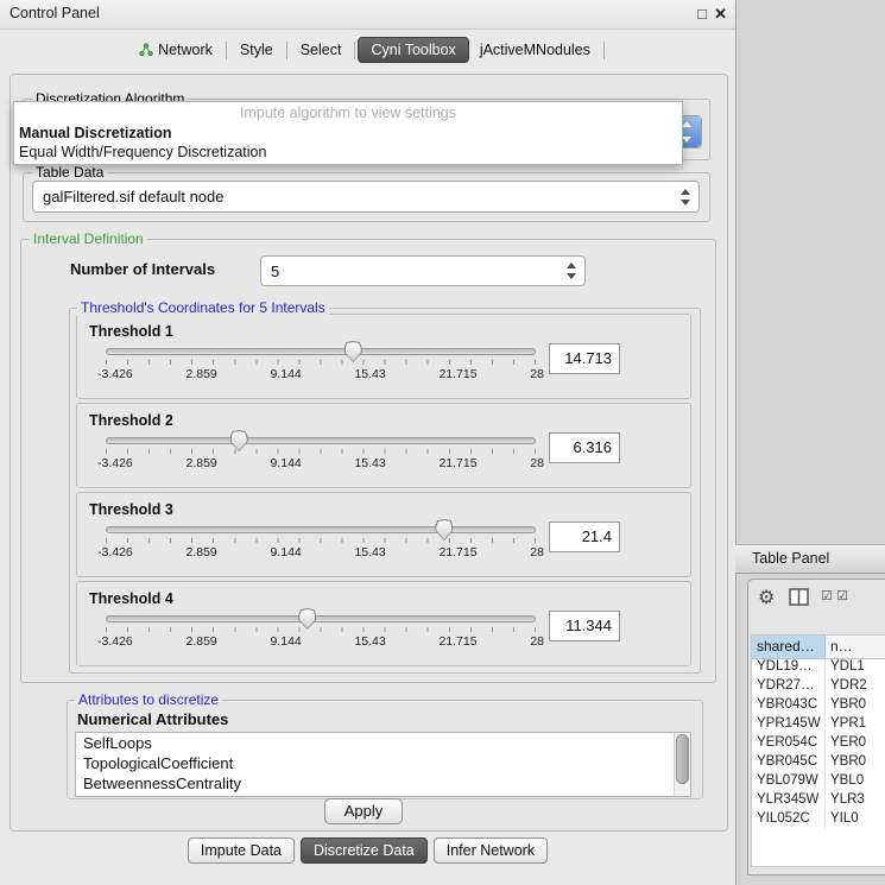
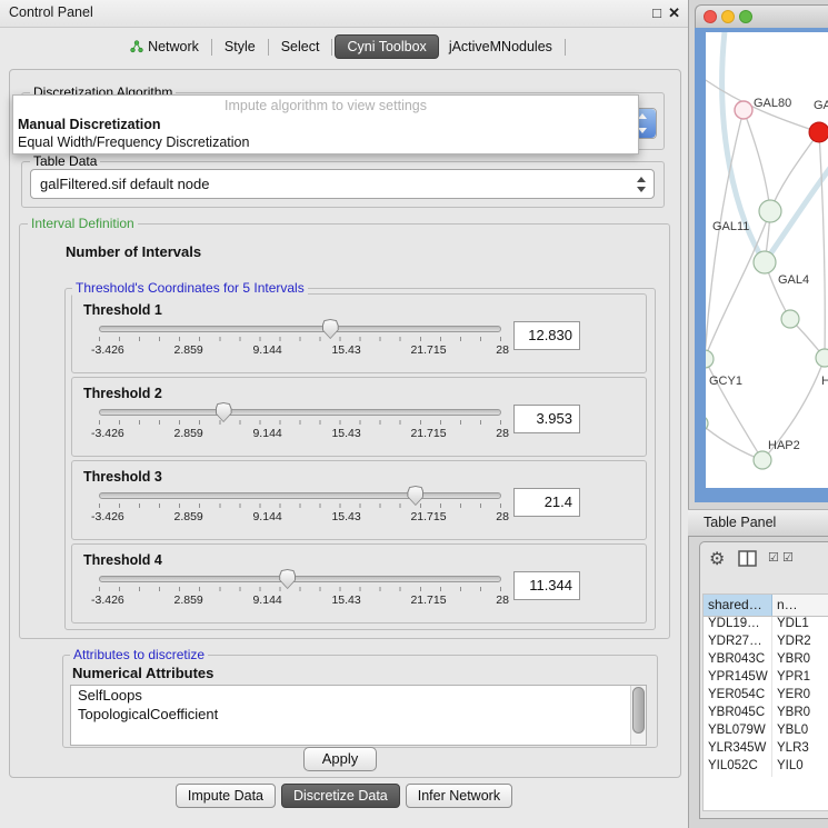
  Control Panel
  □
  ✕
  Network
  Style
  Select
  Cyni Toolbox
  jActiveMNodules
  Discretization Algorithm
  Impute algorithm to view settings
  Manual Discretization
  Equal Width/Frequency Discretization
  Table Data
  galFiltered.sif default node
  Interval Definition
  Number of Intervals
- 5
  Threshold's Coordinates for 5 Intervals
  Threshold 1
  -3.426
  2.859
  9.144
  15.43
  21.715
  28
- 14.713
+ 12.830
  Threshold 2
  -3.426
  2.859
  9.144
  15.43
  21.715
  28
- 6.316
+ 3.953
  Threshold 3
  -3.426
  2.859
  9.144
  15.43
  21.715
  28
  21.4
  Threshold 4
  -3.426
  2.859
  9.144
  15.43
  21.715
  28
  11.344
  Attributes to discretize
  Numerical Attributes
  SelfLoops
  TopologicalCoefficient
- BetweennessCentrality
  Apply
  Impute Data
  Discretize Data
  Infer Network
+ GAL80
+ GA
+ GAL11
+ GAL4
+ GCY1
+ H
+ HAP2
  Table Panel
  ⚙
  ☑
  ☑
  shared…
  n…
  YDL19…
  YDL1
  YDR27…
  YDR2
  YBR043C
  YBR0
  YPR145W
  YPR1
  YER054C
  YER0
  YBR045C
  YBR0
  YBL079W
  YBL0
  YLR345W
  YLR3
  YIL052C
  YIL0
